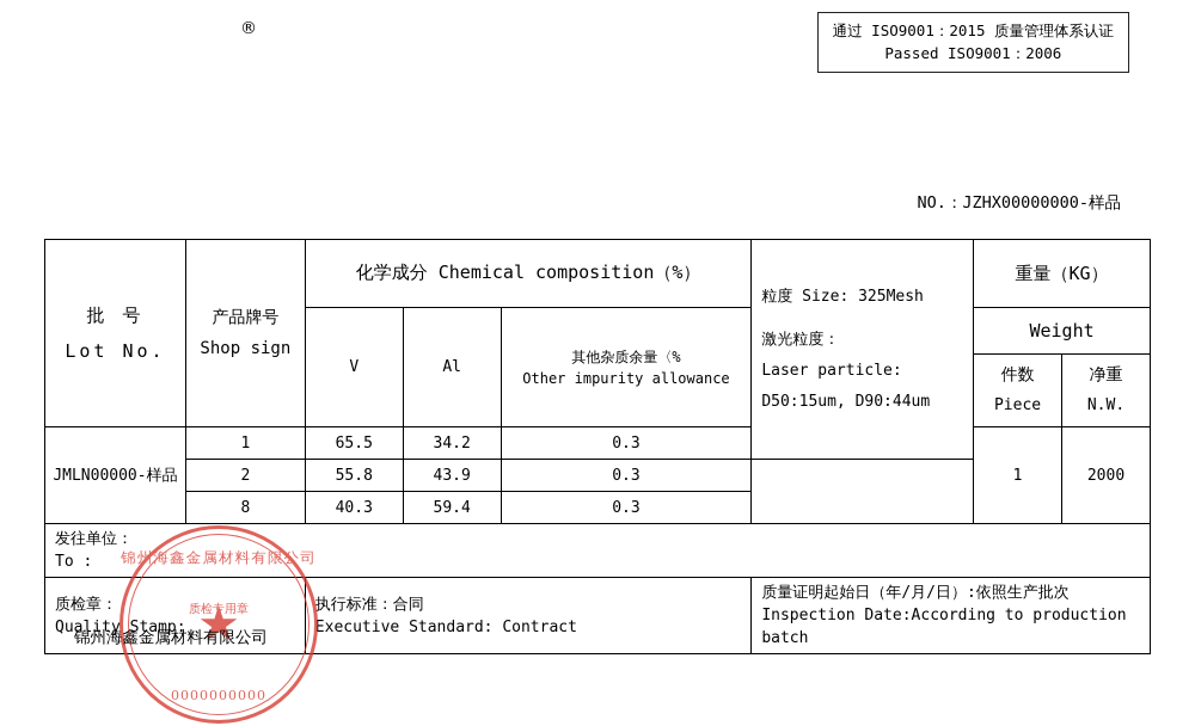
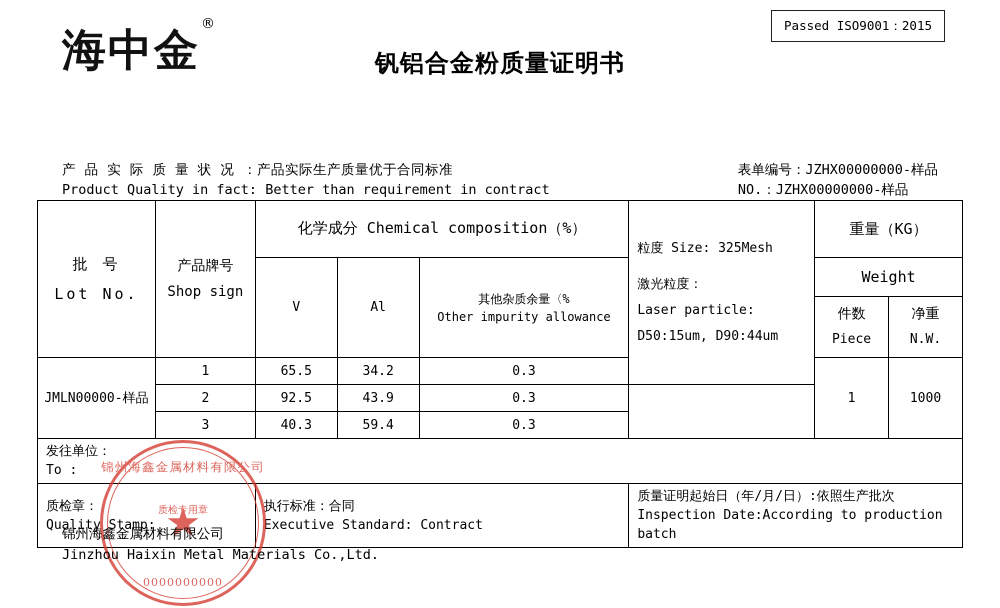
+ 海中金
  ®
- 通过 ISO9001：2015 质量管理体系认证
- Passed ISO9001：2006
+ Passed ISO9001：2015
+ 钒铝合金粉质量证明书
+ 产 品 实 际 质 量 状 况 ：产品实际生产质量优于合同标准
+ Product Quality in fact: Better than requirement in contract
+ 表单编号：JZHX00000000-样品
  NO.：JZHX00000000-样品
  批 号 Lot No.	产品牌号 Shop sign	化学成分 Chemical composition（%）	粒度 Size: 325Mesh 激光粒度： Laser particle: D50:15um, D90:44um	重量（KG）
  V	Al	其他杂质余量〈% Other impurity allowance	Weight
  件数 Piece	净重 N.W.
- JMLN00000-样品	1	65.5	34.2	0.3	1	2000
+ JMLN00000-样品	1	65.5	34.2	0.3	1	1000
- 2	55.8	43.9	0.3
+ 2	92.5	43.9	0.3
- 8	40.3	59.4	0.3
+ 3	40.3	59.4	0.3
  发往单位： To :
  质检章： Quality Stamp:	执行标准：合同 Executive Standard: Contract	质量证明起始日（年/月/日）:依照生产批次 Inspection Date:According to production batch
  锦州海鑫金属材料有限公司
  ★
  质检专用章
  0000000000
  锦州海鑫金属材料有限公司
+ Jinzhou Haixin Metal Materials Co.,Ltd.
